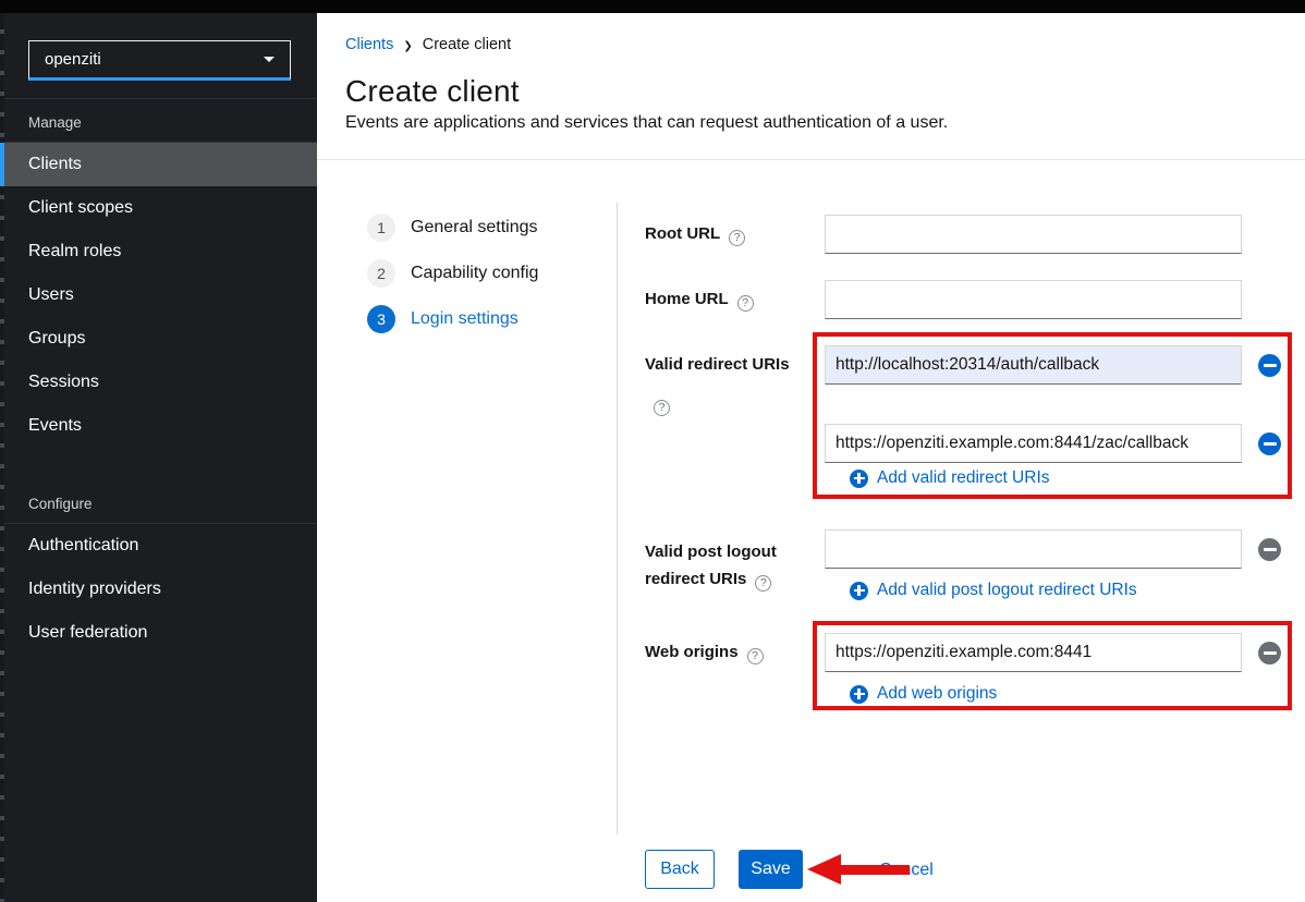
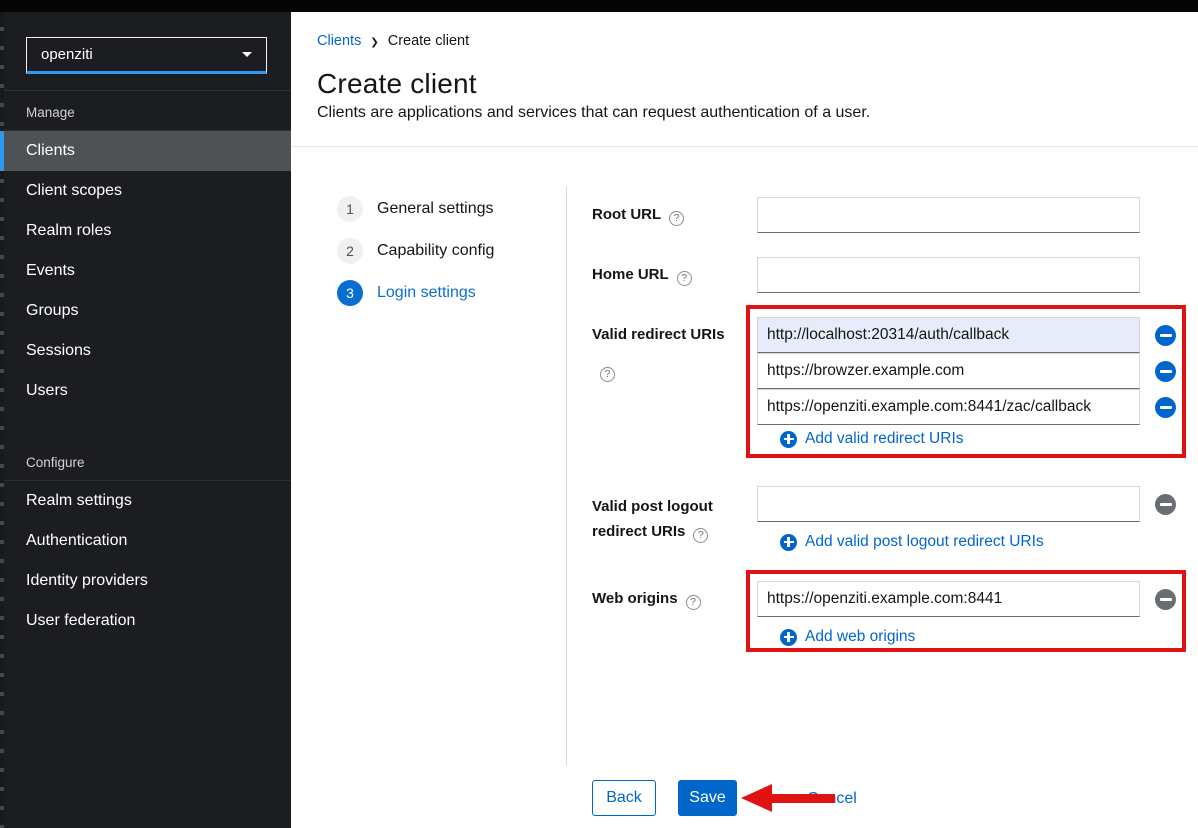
  openziti
  Manage
  Clients
  Client scopes
  Realm roles
- Users
+ Events
  Groups
  Sessions
- Events
+ Users
  Configure
+ Realm settings
  Authentication
  Identity providers
  User federation
  Clients
  Create client
  Create client
- Events are applications and services that can request authentication of a user.
+ Clients are applications and services that can request authentication of a user.
  1
  General settings
  2
  Capability config
  3
  Login settings
  Root URL
  Home URL
  Valid redirect URIs
  http://localhost:20314/auth/callback
+ https://browzer.example.com
  https://openziti.example.com:8441/zac/callback
  Add valid redirect URIs
  Valid post logout redirect URIs
  Add valid post logout redirect URIs
  Web origins
  https://openziti.example.com:8441
  Add web origins
  Back
  Save
